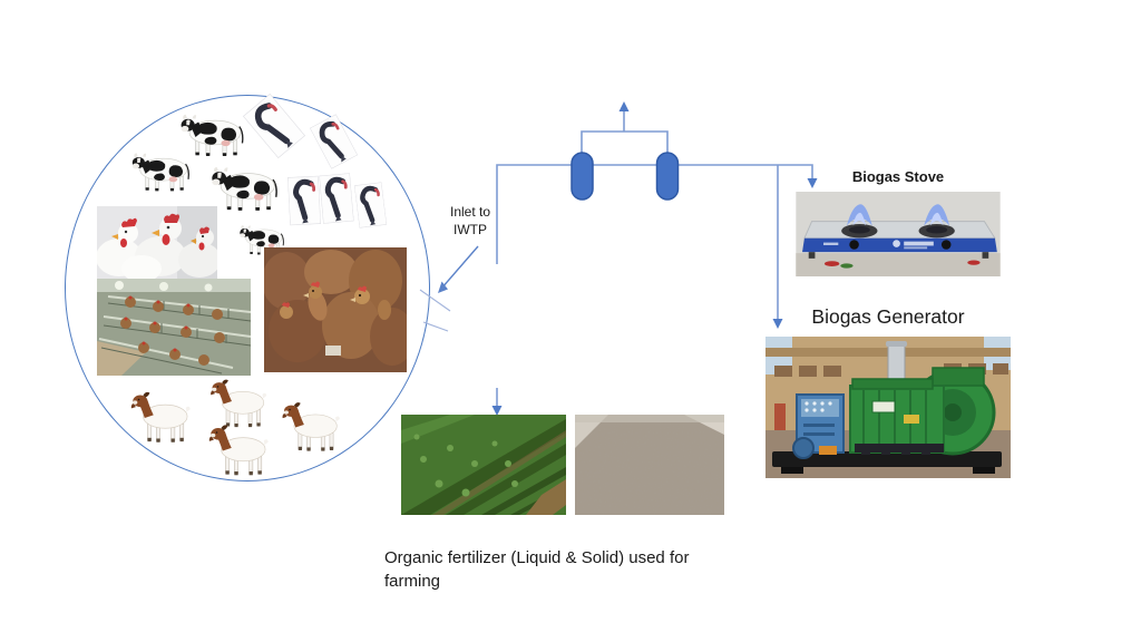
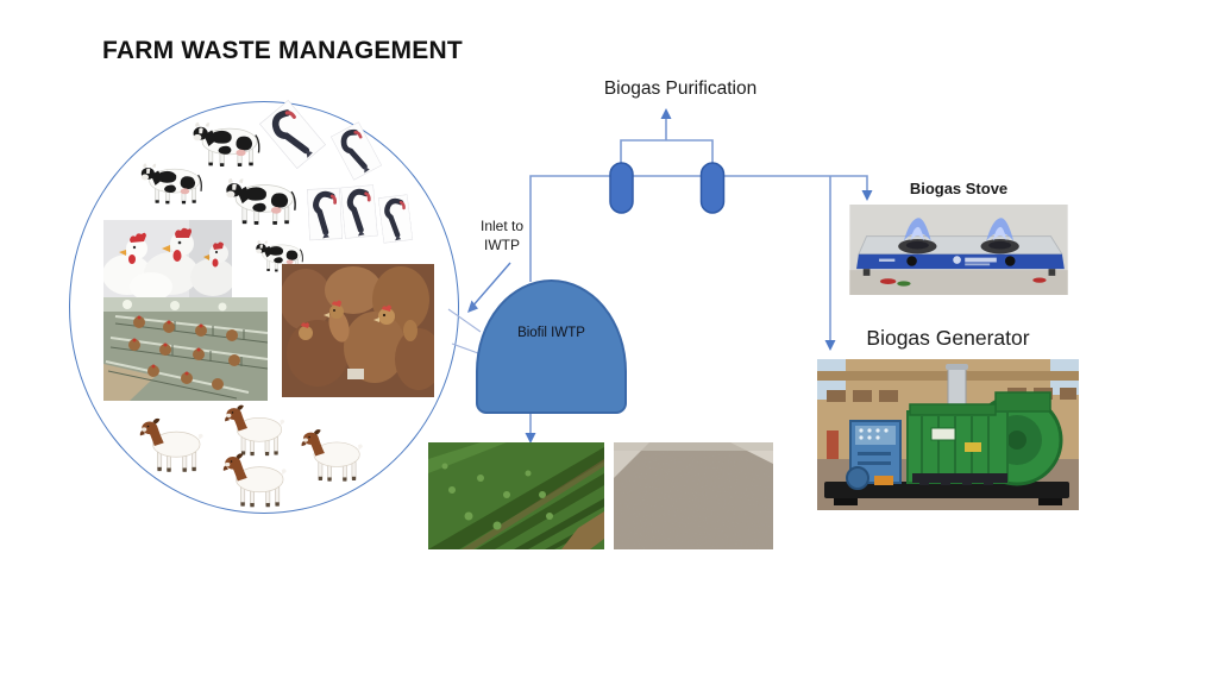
+ FARM WASTE MANAGEMENT
+ Biofil IWTP
+ Biogas Purification
  Inlet to
  IWTP
  Biogas Stove
  Biogas Generator
- Organic fertilizer (Liquid & Solid) used for farming
